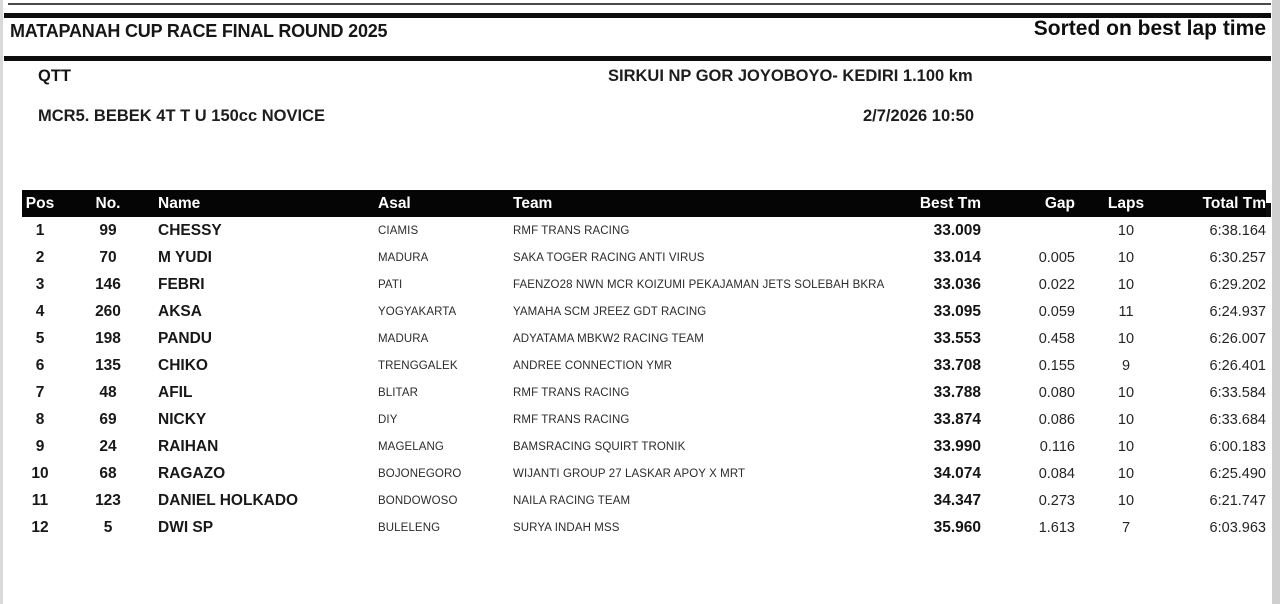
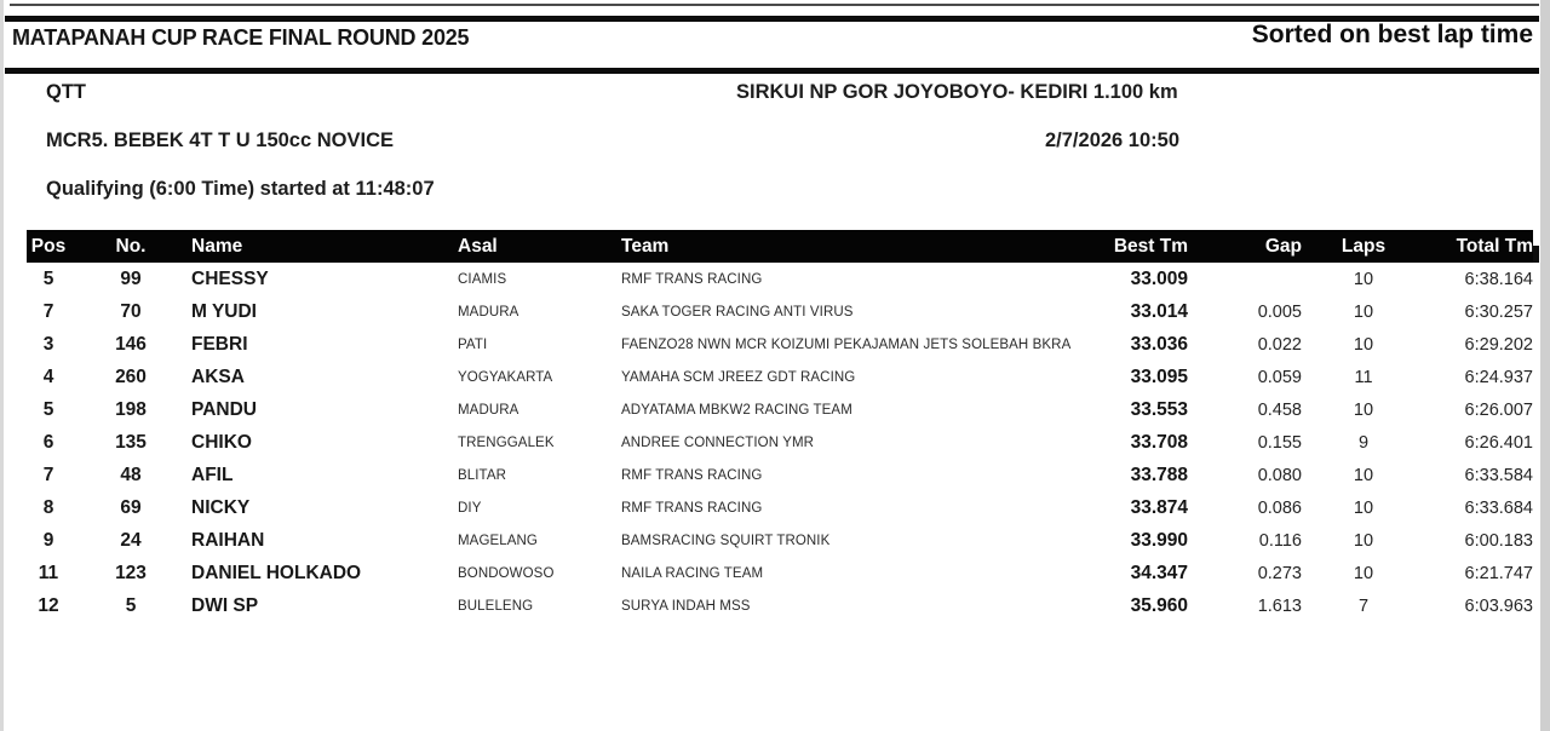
  MATAPANAH CUP RACE FINAL ROUND 2025
  Sorted on best lap time
  QTT
  SIRKUI NP GOR JOYOBOYO- KEDIRI 1.100 km
  MCR5. BEBEK 4T T U 150cc NOVICE
  2/7/2026 10:50
+ Qualifying (6:00 Time) started at 11:48:07
  Pos	No.	Name	Asal	Team	Best Tm	Gap	Laps	Total Tm
- 1	99	CHESSY	CIAMIS	RMF TRANS RACING	33.009		10	6:38.164
+ 5	99	CHESSY	CIAMIS	RMF TRANS RACING	33.009		10	6:38.164
- 2	70	M YUDI	MADURA	SAKA TOGER RACING ANTI VIRUS	33.014	0.005	10	6:30.257
+ 7	70	M YUDI	MADURA	SAKA TOGER RACING ANTI VIRUS	33.014	0.005	10	6:30.257
  3	146	FEBRI	PATI	FAENZO28 NWN MCR KOIZUMI PEKAJAMAN JETS SOLEBAH BKRA	33.036	0.022	10	6:29.202
  4	260	AKSA	YOGYAKARTA	YAMAHA SCM JREEZ GDT RACING	33.095	0.059	11	6:24.937
  5	198	PANDU	MADURA	ADYATAMA MBKW2 RACING TEAM	33.553	0.458	10	6:26.007
  6	135	CHIKO	TRENGGALEK	ANDREE CONNECTION YMR	33.708	0.155	9	6:26.401
  7	48	AFIL	BLITAR	RMF TRANS RACING	33.788	0.080	10	6:33.584
  8	69	NICKY	DIY	RMF TRANS RACING	33.874	0.086	10	6:33.684
  9	24	RAIHAN	MAGELANG	BAMSRACING SQUIRT TRONIK	33.990	0.116	10	6:00.183
- 10	68	RAGAZO	BOJONEGORO	WIJANTI GROUP 27 LASKAR APOY X MRT	34.074	0.084	10	6:25.490
  11	123	DANIEL HOLKADO	BONDOWOSO	NAILA RACING TEAM	34.347	0.273	10	6:21.747
  12	5	DWI SP	BULELENG	SURYA INDAH MSS	35.960	1.613	7	6:03.963
